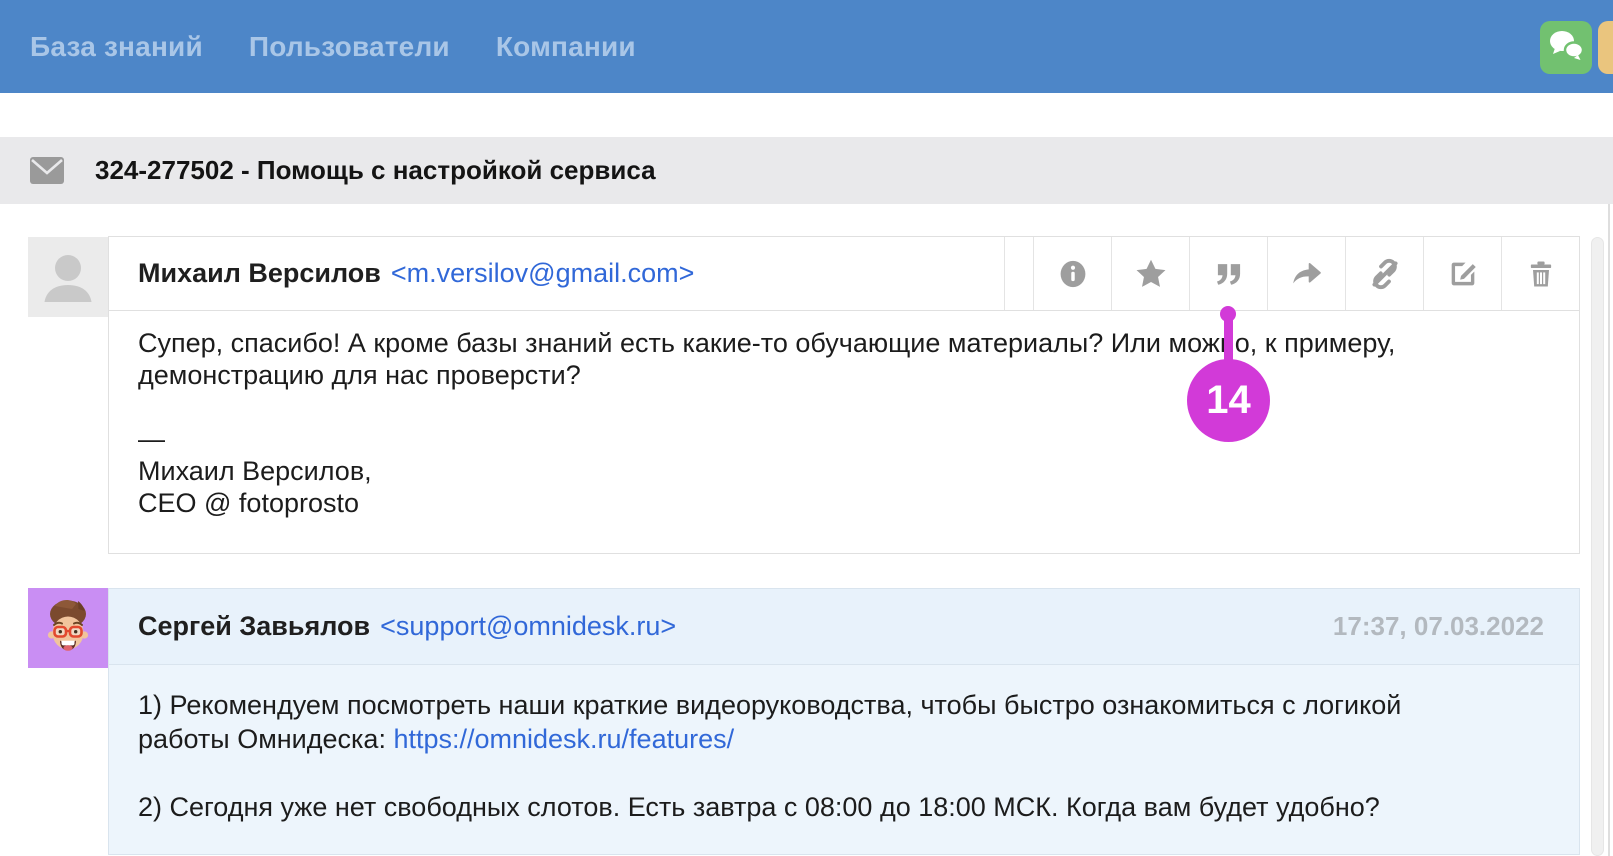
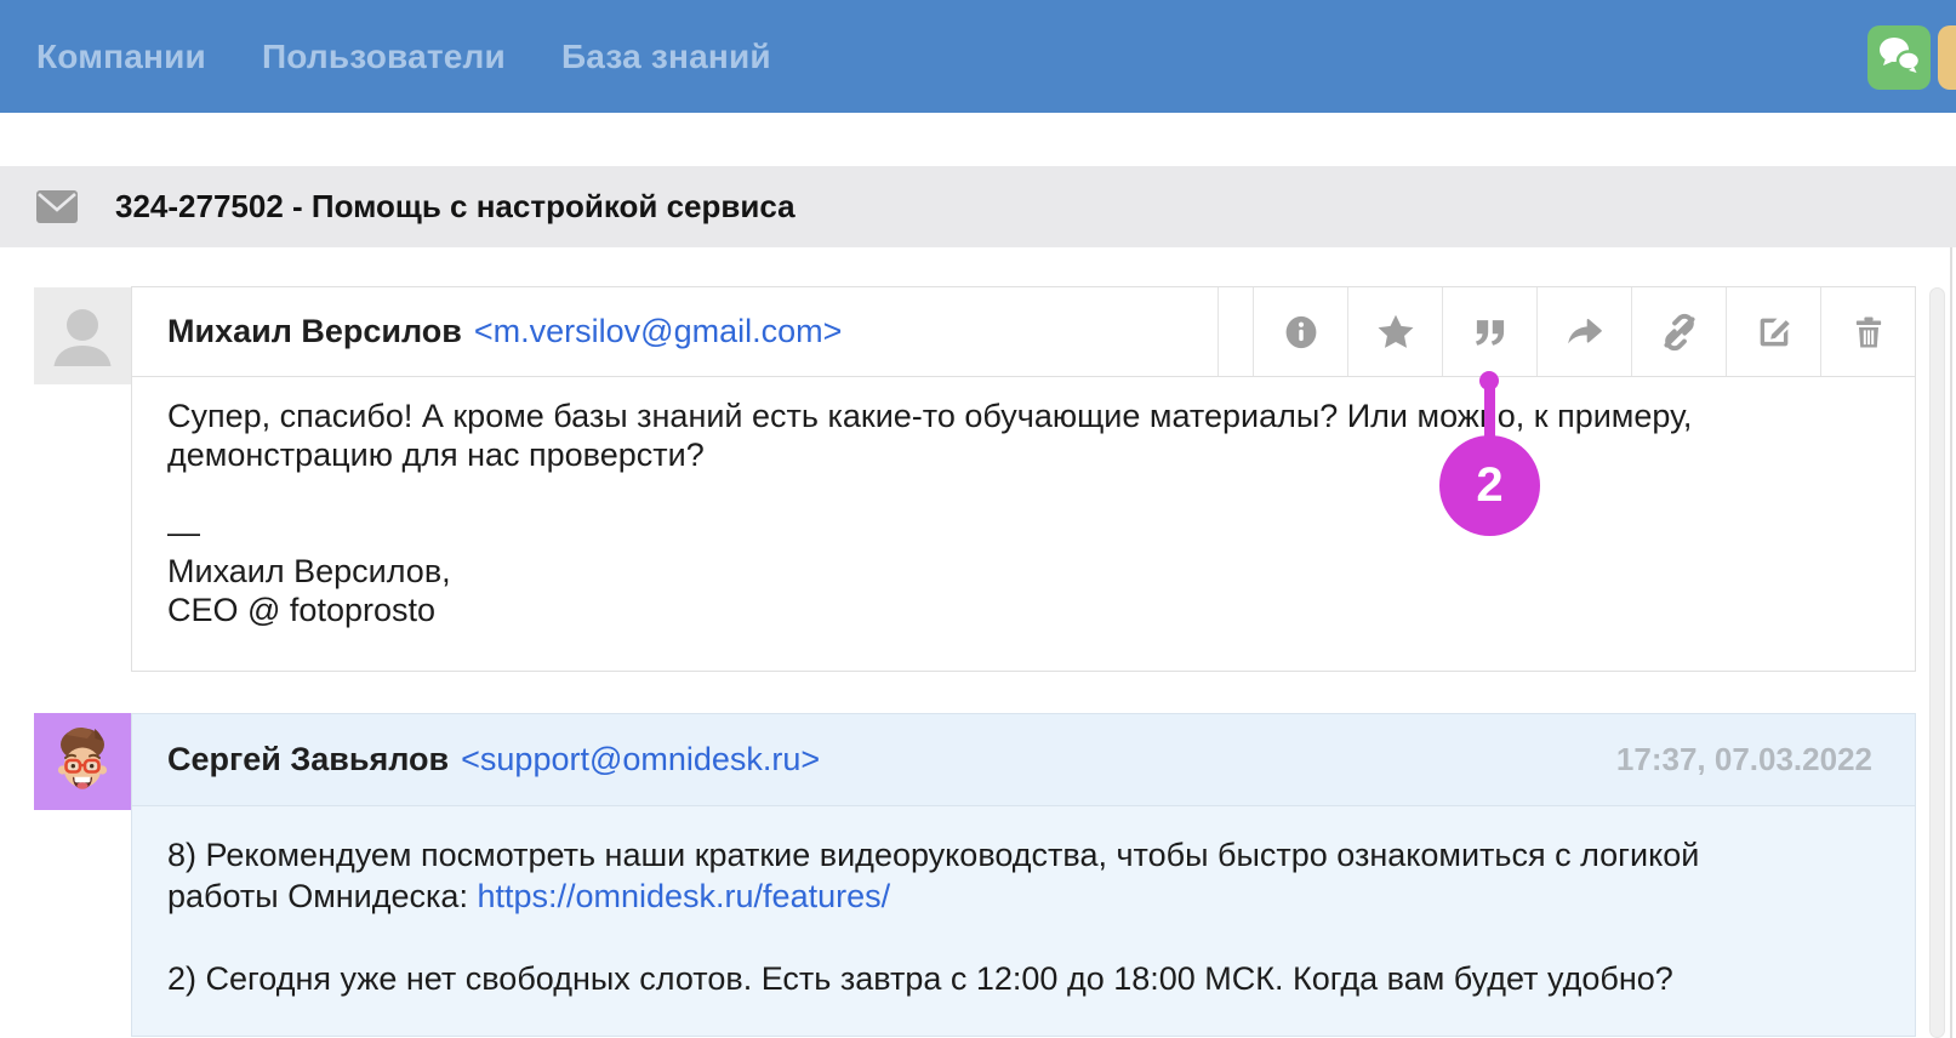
- База знаний
+ Компании
  Пользователи
- Компании
+ База знаний
  324-277502 - Помощь с настройкой сервиса
  Михаил Версилов
  <m.versilov@gmail.com>
  Супер, спасибо! А кроме базы знаний есть какие-то обучающие материалы? Или можо, к примеру,
  демонстрацию для нас проверсти?
  —
  Михаил Версилов,
  CEO @ fotoprosto
  Сергей Завьялов
  <support@omnidesk.ru>
  17:37, 07.03.2022
- 1) Рекомендуем посмотреть наши краткие видеоруководства, чтобы быстро ознакомиться с логикой
+ 8) Рекомендуем посмотреть наши краткие видеоруководства, чтобы быстро ознакомиться с логикой
  работы Омнидеска: https://omnidesk.ru/features/
- 2) Сегодня уже нет свободных слотов. Есть завтра с 08:00 до 18:00 МСК. Когда вам будет удобно?
+ 2) Сегодня уже нет свободных слотов. Есть завтра с 12:00 до 18:00 МСК. Когда вам будет удобно?
- 14
+ 2
